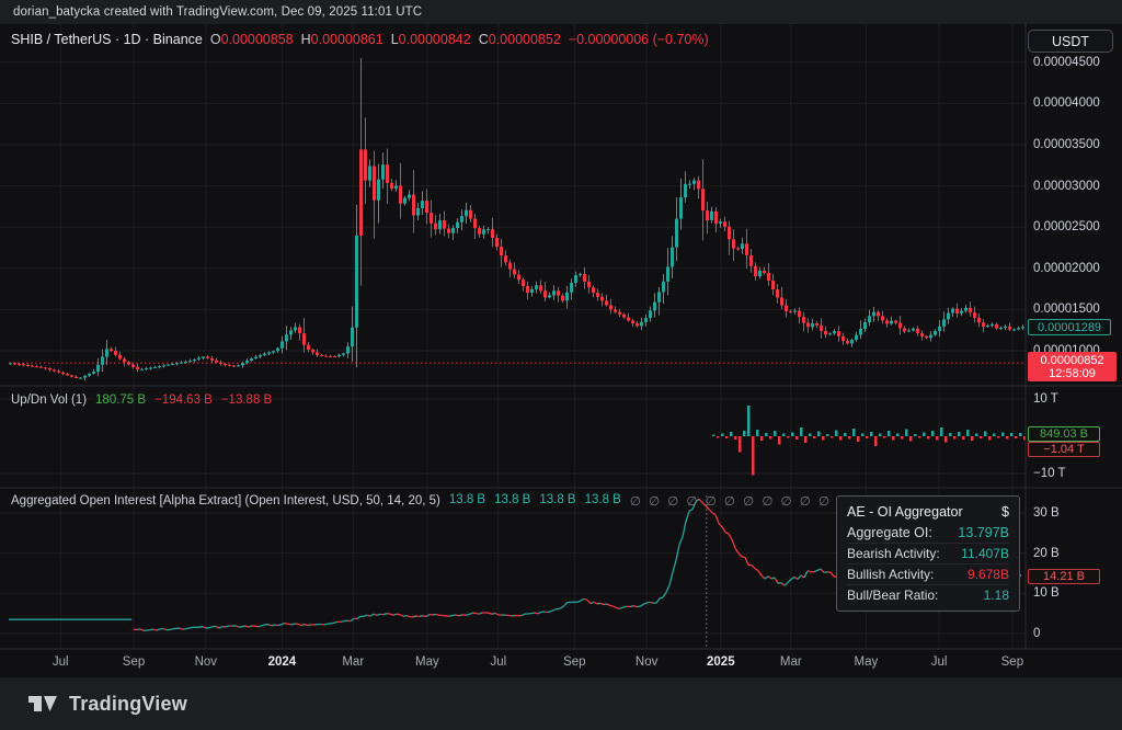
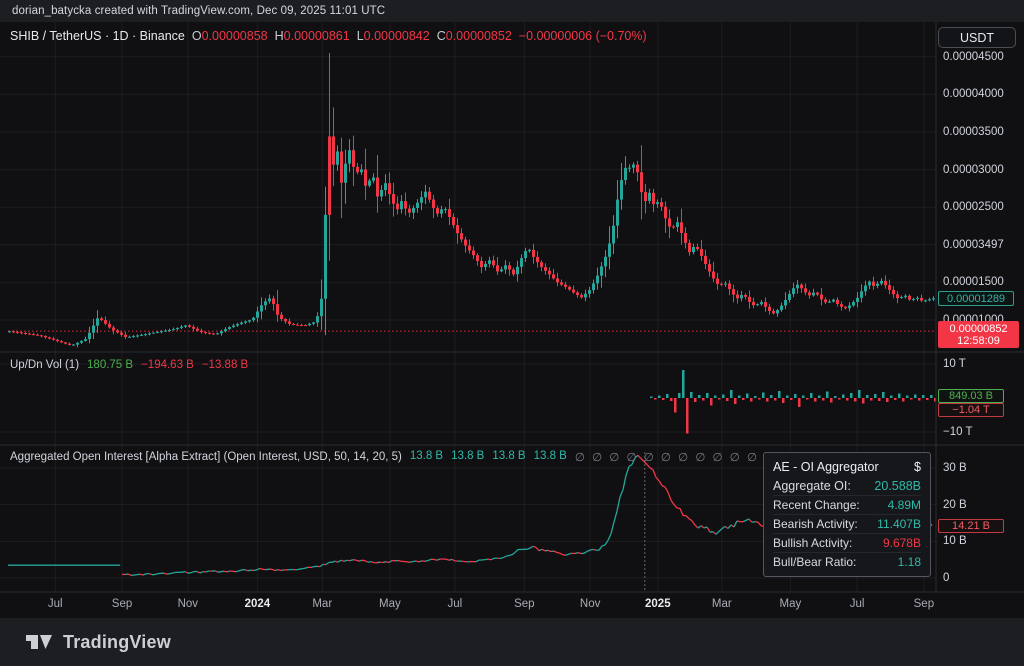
  dorian_batycka created with TradingView.com, Dec 09, 2025 11:01 UTC
  SHIB / TetherUS · 1D · Binance
  O0.00000858
  H0.00000861
  L0.00000842
  C0.00000852
  −0.00000006 (−0.70%)
  USDT
  Up/Dn Vol (1)
  180.75 B
  −194.63 B
  −13.88 B
  Aggregated Open Interest [Alpha Extract] (Open Interest, USD, 50, 14, 20, 5)
  13.8 B
  13.8 B
  13.8 B
  13.8 B
  ∅ ∅ ∅ ∅ ∅ ∅ ∅ ∅ ∅ ∅ ∅
  0.00004500
  0.00004000
  0.00003500
  0.00003000
  0.00002500
- 0.00002000
+ 0.00003497
  0.00001500
  0.00001000
  10 T
  −10 T
  30 B
  20 B
  10 B
  0
  Jul
  Sep
  Nov
  2024
  Mar
  May
  Jul
  Sep
  Nov
  2025
  Mar
  May
  Jul
  Sep
  0.00001289
  0.00000852
  12:58:09
  849.03 B
  −1.04 T
  14.21 B
  AE - OI Aggregator
  $
  Aggregate OI:
- 13.797B
+ 20.588B
+ Recent Change:
+ 4.89M
  Bearish Activity:
  11.407B
  Bullish Activity:
  9.678B
  Bull/Bear Ratio:
  1.18
  TradingView
